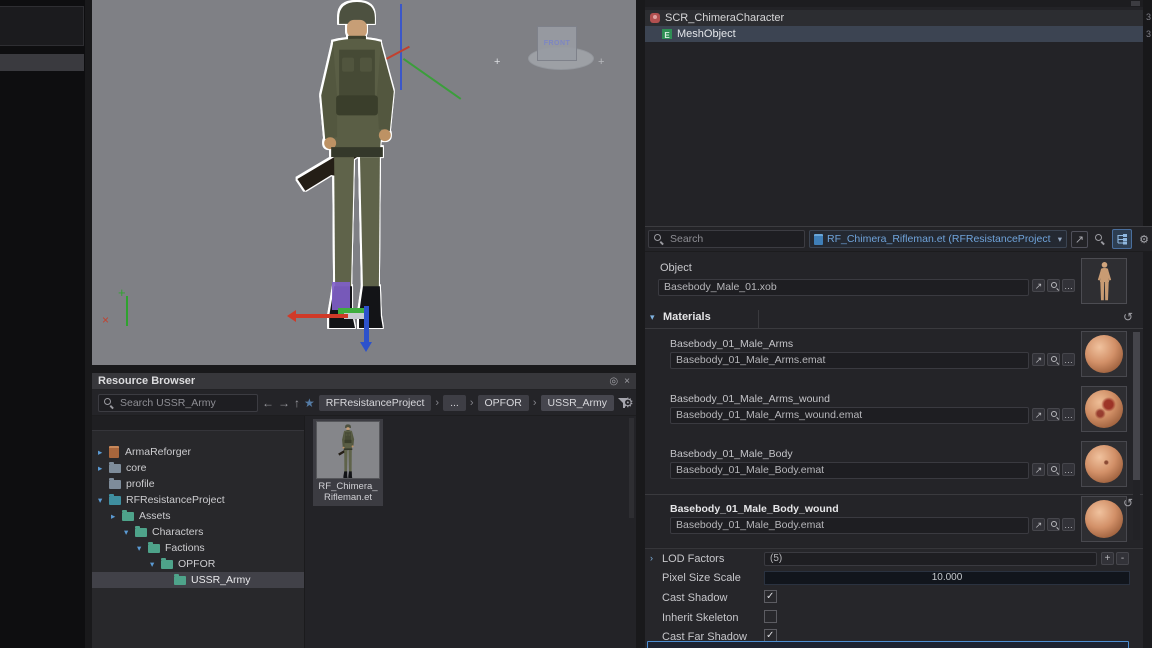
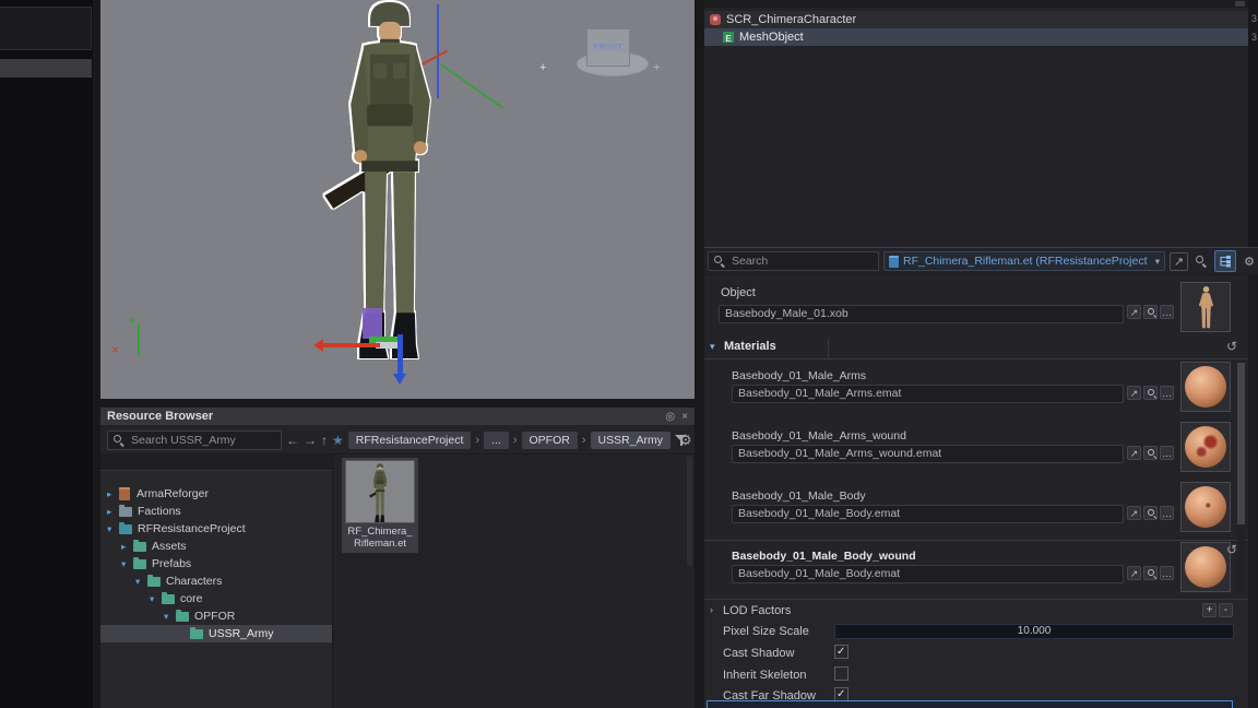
  +
  ×
  +
  +
  Resource Browser
  ◎
  ×
  Search USSR_Army
  ←
  →
  ↑
  ★
  RFResistanceProject
  ›
  ...
  ›
  OPFOR
  ›
  USSR_Army
  ArmaReforger
- core
+ Factions
- profile
  RFResistanceProject
  Assets
+ Prefabs
  Characters
- Factions
+ core
  OPFOR
  USSR_Army
  RF_Chimera_Rifleman.et
  SCR_ChimeraCharacter
  MeshObject
  3
  3
  Search
  RF_Chimera_Rifleman.et (RFResistanceProject
  ▾
  ↗
  ⚙
  Object
  Basebody_Male_01.xob
  ▾
  Materials
  ↺
  Basebody_01_Male_Arms
  Basebody_01_Male_Arms.emat
  Basebody_01_Male_Arms_wound
  Basebody_01_Male_Arms_wound.emat
  Basebody_01_Male_Body
  Basebody_01_Male_Body.emat
  Basebody_01_Male_Body_wound
  Basebody_01_Male_Body.emat
  ↺
  ›
  LOD Factors
- (5)
  +
  -
  Pixel Size Scale
  10.000
  Cast Shadow
  Inherit Skeleton
  Cast Far Shadow
